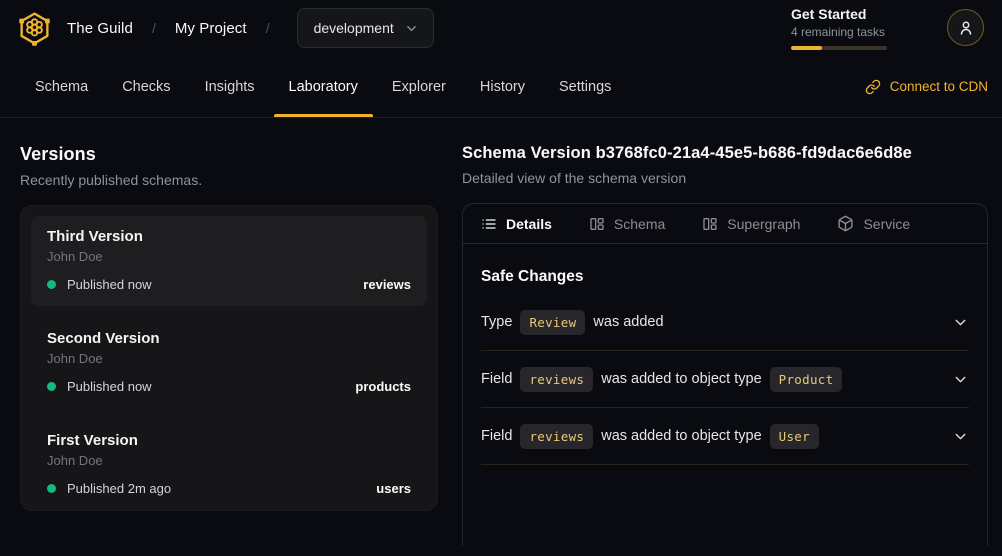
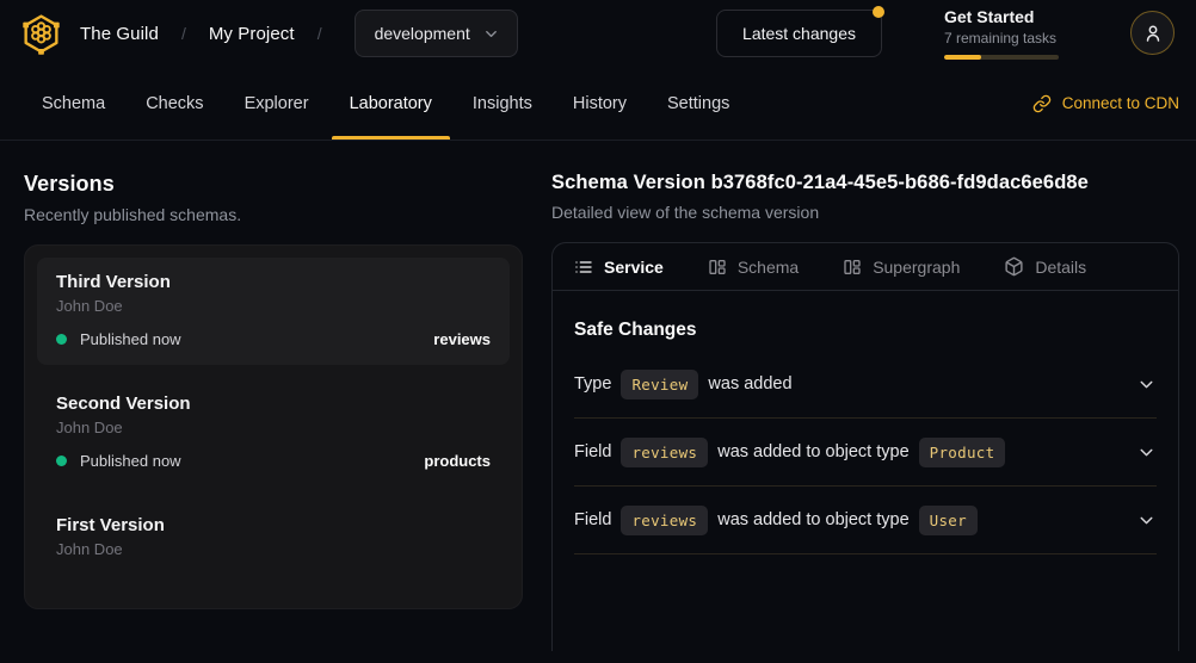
  The Guild
  /
  My Project
  /
  development
+ Latest changes
  Get Started
- 4 remaining tasks
+ 7 remaining tasks
  Schema
  Checks
- Insights
+ Explorer
  Laboratory
- Explorer
+ Insights
  History
  Settings
  Connect to CDN
  Versions
  Recently published schemas.
  Third Version
  John Doe
  Published now
  reviews
  Second Version
  John Doe
  Published now
  products
  First Version
  John Doe
- Published 2m ago
- users
  Schema Version b3768fc0-21a4-45e5-b686-fd9dac6e6d8e
  Detailed view of the schema version
- Details
+ Service
  Schema
  Supergraph
- Service
+ Details
  Safe Changes
  Type
  Review
  was added
  Field
  reviews
  was added to object type
  Product
  Field
  reviews
  was added to object type
  User
